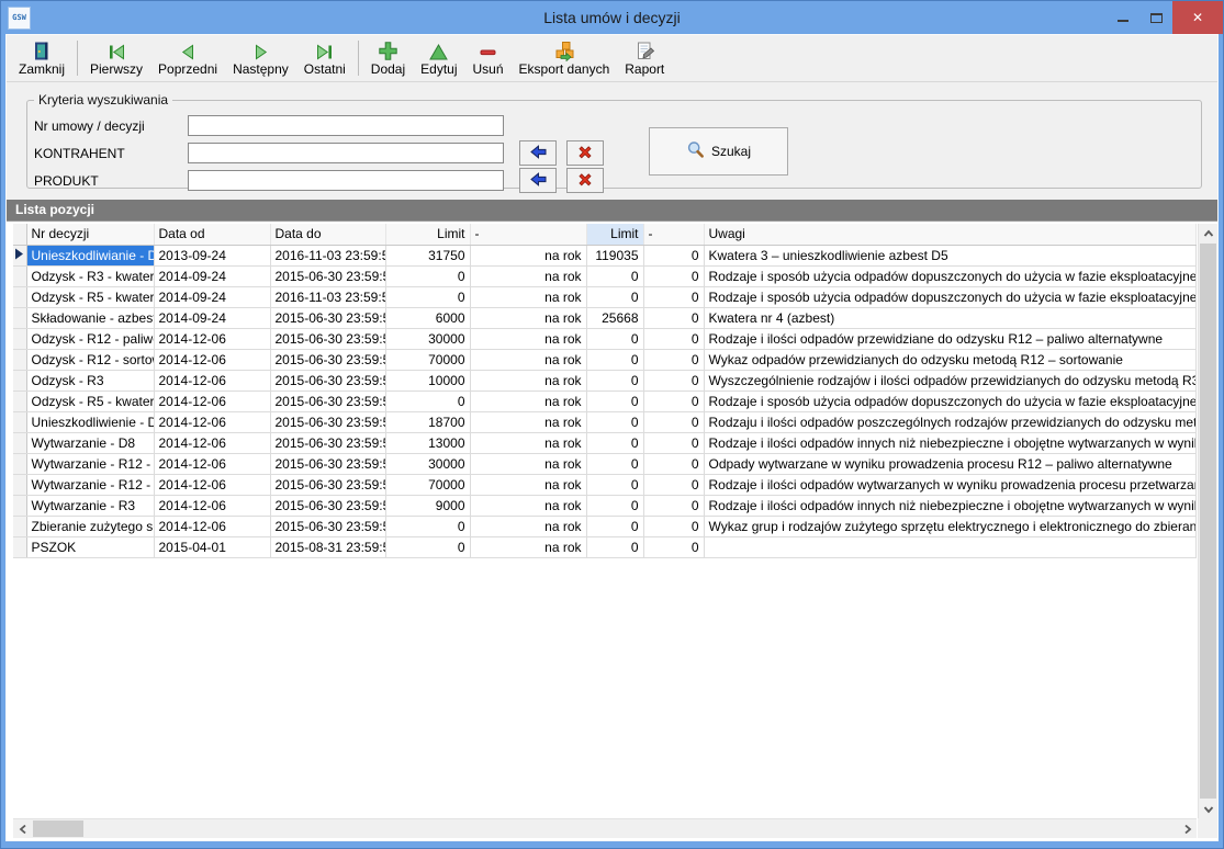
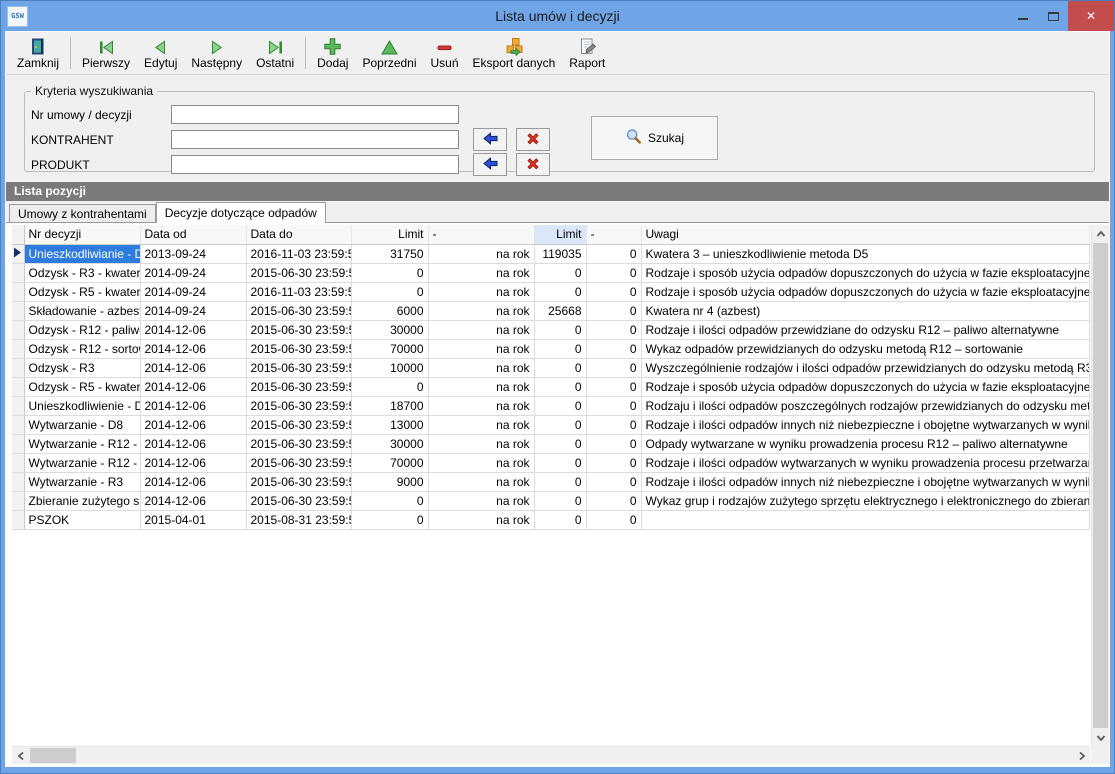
  GSW
  Lista umów i decyzji
  ✕
  Zamknij
  Pierwszy
- Poprzedni
+ Edytuj
  Następny
  Ostatni
  Dodaj
- Edytuj
+ Poprzedni
  Usuń
  Eksport danych
  Raport
  Kryteria wyszukiwania
  Nr umowy / decyzji
  KONTRAHENT
  PRODUKT
  Szukaj
  Lista pozycji
+ Umowy z kontrahentami
+ Decyzje dotyczące odpadów
  	Nr decyzji	Data od	Data do	Limit	-	Limit	-	Uwagi
- 	Unieszkodliwianie - D	2013-09-24	2016-11-03 23:59:	31750	na rok	119035	0	Kwatera 3 – unieszkodliwienie azbest D5
+ 	Unieszkodliwianie - D	2013-09-24	2016-11-03 23:59:	31750	na rok	119035	0	Kwatera 3 – unieszkodliwienie metoda D5
  	Odzysk - R3 - kwater	2014-09-24	2015-06-30 23:59:	0	na rok	0	0	Rodzaje i sposób użycia odpadów dopuszczonych do użycia w fazie eksploatacyjne
  	Odzysk - R5 - kwater	2014-09-24	2016-11-03 23:59:	0	na rok	0	0	Rodzaje i sposób użycia odpadów dopuszczonych do użycia w fazie eksploatacyjne
  	Składowanie - azbes	2014-09-24	2015-06-30 23:59:	6000	na rok	25668	0	Kwatera nr 4 (azbest)
  	Odzysk - R12 - paliw	2014-12-06	2015-06-30 23:59:	30000	na rok	0	0	Rodzaje i ilości odpadów przewidziane do odzysku R12 – paliwo alternatywne
  	Odzysk - R12 - sorto	2014-12-06	2015-06-30 23:59:	70000	na rok	0	0	Wykaz odpadów przewidzianych do odzysku metodą R12 – sortowanie
  	Odzysk - R3	2014-12-06	2015-06-30 23:59:	10000	na rok	0	0	Wyszczególnienie rodzajów i ilości odpadów przewidzianych do odzysku metodą R3
  	Odzysk - R5 - kwater	2014-12-06	2015-06-30 23:59:	0	na rok	0	0	Rodzaje i sposób użycia odpadów dopuszczonych do użycia w fazie eksploatacyjne
  	Unieszkodliwienie - D	2014-12-06	2015-06-30 23:59:	18700	na rok	0	0	Rodzaju i ilości odpadów poszczególnych rodzajów przewidzianych do odzysku met
  	Wytwarzanie - D8	2014-12-06	2015-06-30 23:59:	13000	na rok	0	0	Rodzaje i ilości odpadów innych niż niebezpieczne i obojętne wytwarzanych w wyni
  	Wytwarzanie - R12 -	2014-12-06	2015-06-30 23:59:	30000	na rok	0	0	Odpady wytwarzane w wyniku prowadzenia procesu R12 – paliwo alternatywne
  	Wytwarzanie - R12 -	2014-12-06	2015-06-30 23:59:	70000	na rok	0	0	Rodzaje i ilości odpadów wytwarzanych w wyniku prowadzenia procesu przetwarza
  	Wytwarzanie - R3	2014-12-06	2015-06-30 23:59:	9000	na rok	0	0	Rodzaje i ilości odpadów innych niż niebezpieczne i obojętne wytwarzanych w wyni
  	Zbieranie zużytego s	2014-12-06	2015-06-30 23:59:	0	na rok	0	0	Wykaz grup i rodzajów zużytego sprzętu elektrycznego i elektronicznego do zbieran
  	PSZOK	2015-04-01	2015-08-31 23:59:	0	na rok	0	0
